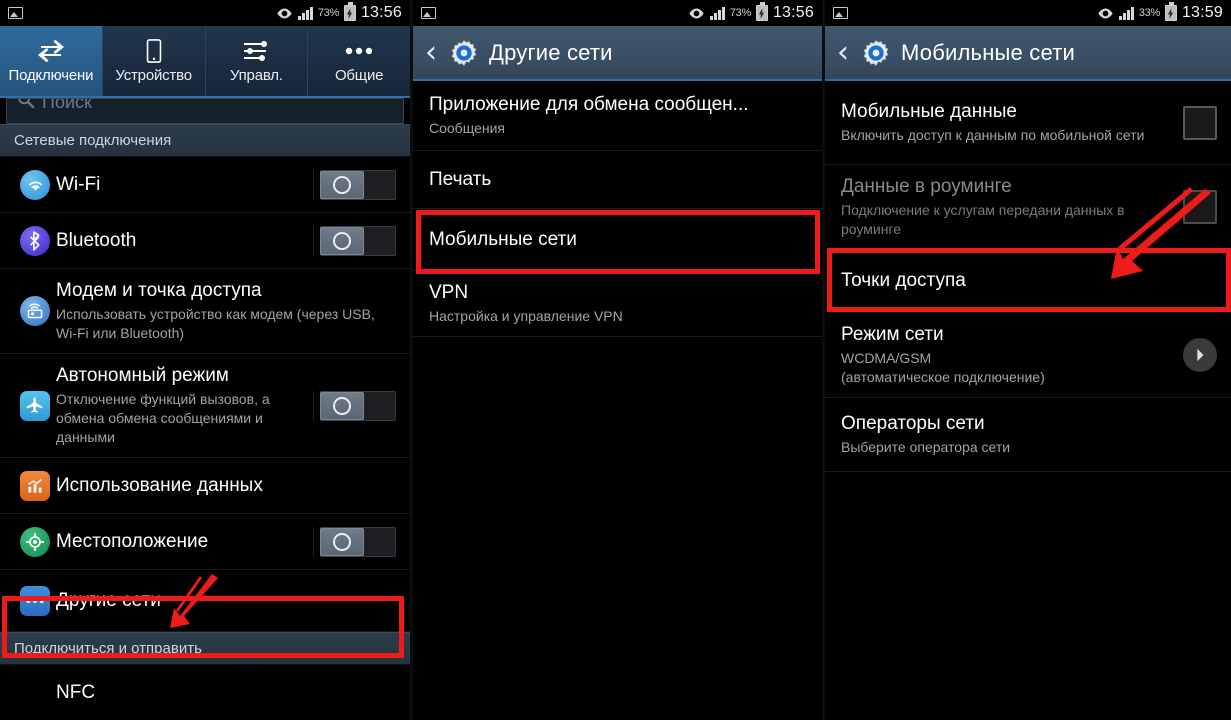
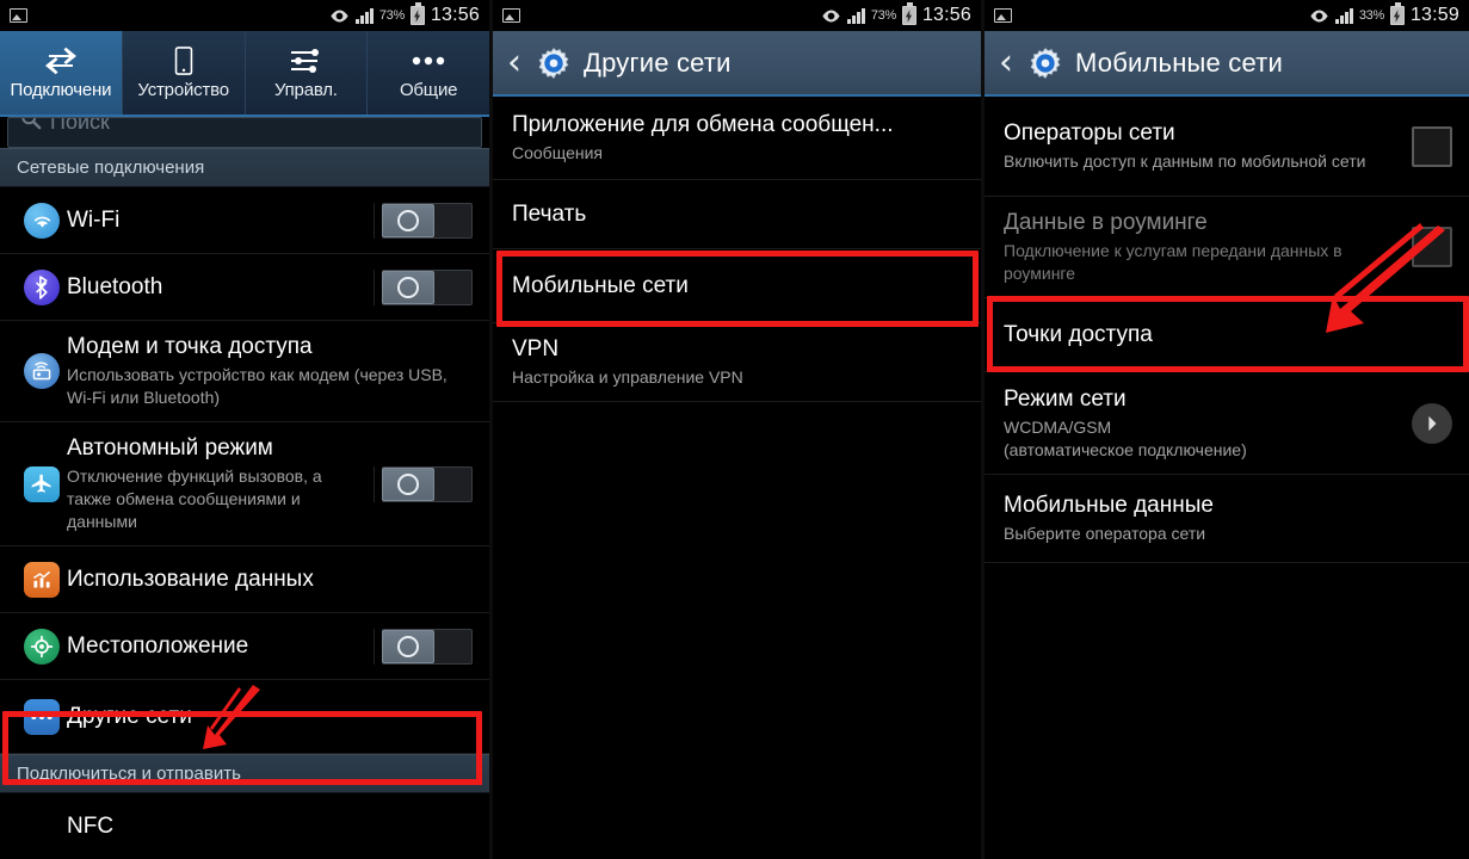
  73%
  13:56
  Подключени
  Устройство
  Управл.
  Общие
  Поиск
  Сетевые подключения
  Wi-Fi
  Bluetooth
  Модем и точка доступа
  Использовать устройство как модем (через USB, Wi-Fi или Bluetooth)
  Автономный режим
- Отключение функций вызовов, а обмена обмена сообщениями и данными
+ Отключение функций вызовов, а также обмена сообщениями и данными
  Использование данных
  Местоположение
  Другие сети
  Подключиться и отправить
  NFC
  73%
  13:56
  ‹
  Другие сети
  Приложение для обмена сообщен...
  Сообщения
  Печать
  Мобильные сети
  VPN
  Настройка и управление VPN
  33%
  13:59
  ‹
  Мобильные сети
- Мобильные данные
+ Операторы сети
  Включить доступ к данным по мобильной сети
  Данные в роуминге
  Подключение к услугам передани данных в роуминге
  Точки доступа
  Режим сети
  WCDMA/GSM
  (автоматическое подключение)
- Операторы сети
+ Мобильные данные
  Выберите оператора сети
